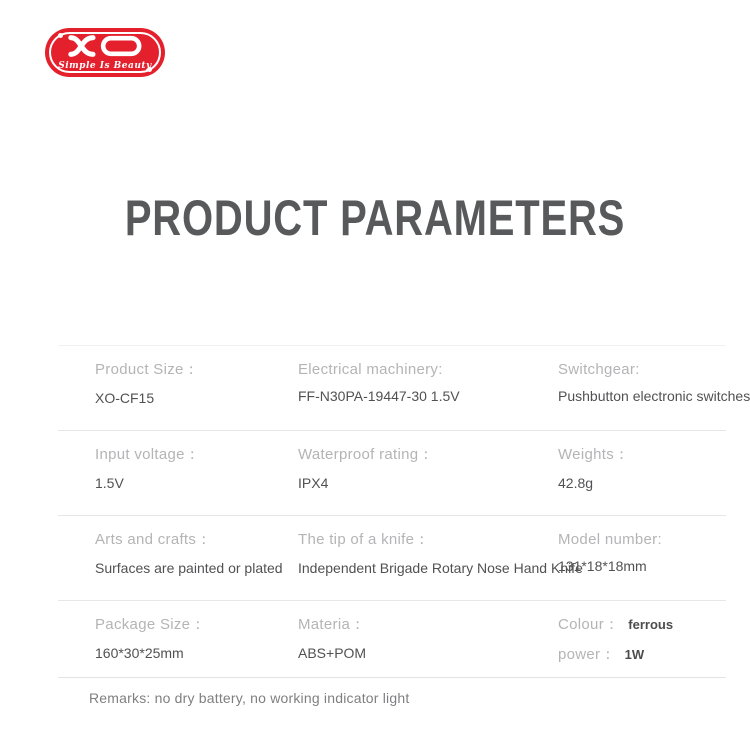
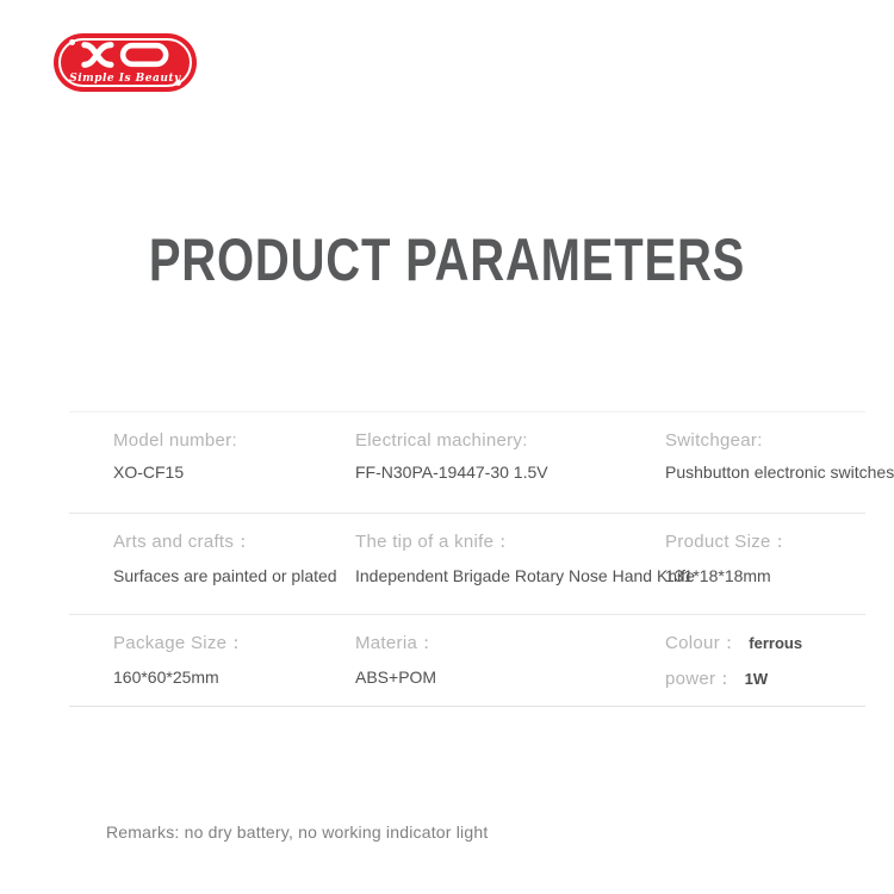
  Simple Is Beauty
  PRODUCT PARAMETERS
- Product Size：
+ Model number:
  XO-CF15
  Electrical machinery:
  FF-N30PA-19447-30 1.5V
  Switchgear:
  Pushbutton electronic switches
- Input voltage：
- 1.5V
- Waterproof rating：
- IPX4
- Weights：
- 42.8g
  Arts and crafts：
  Surfaces are painted or pla
  The tip of a knife：
  Independent Brigade Rotary Nose H
- Model number:
+ Product Size：
  131*18*18mm
  Package Size：
- 160*30*25mm
+ 160*60*25mm
  Materia：
  ABS+POM
  Colour： ferrous
  power： 1W
  Remarks: no dry battery, no working indicator light
